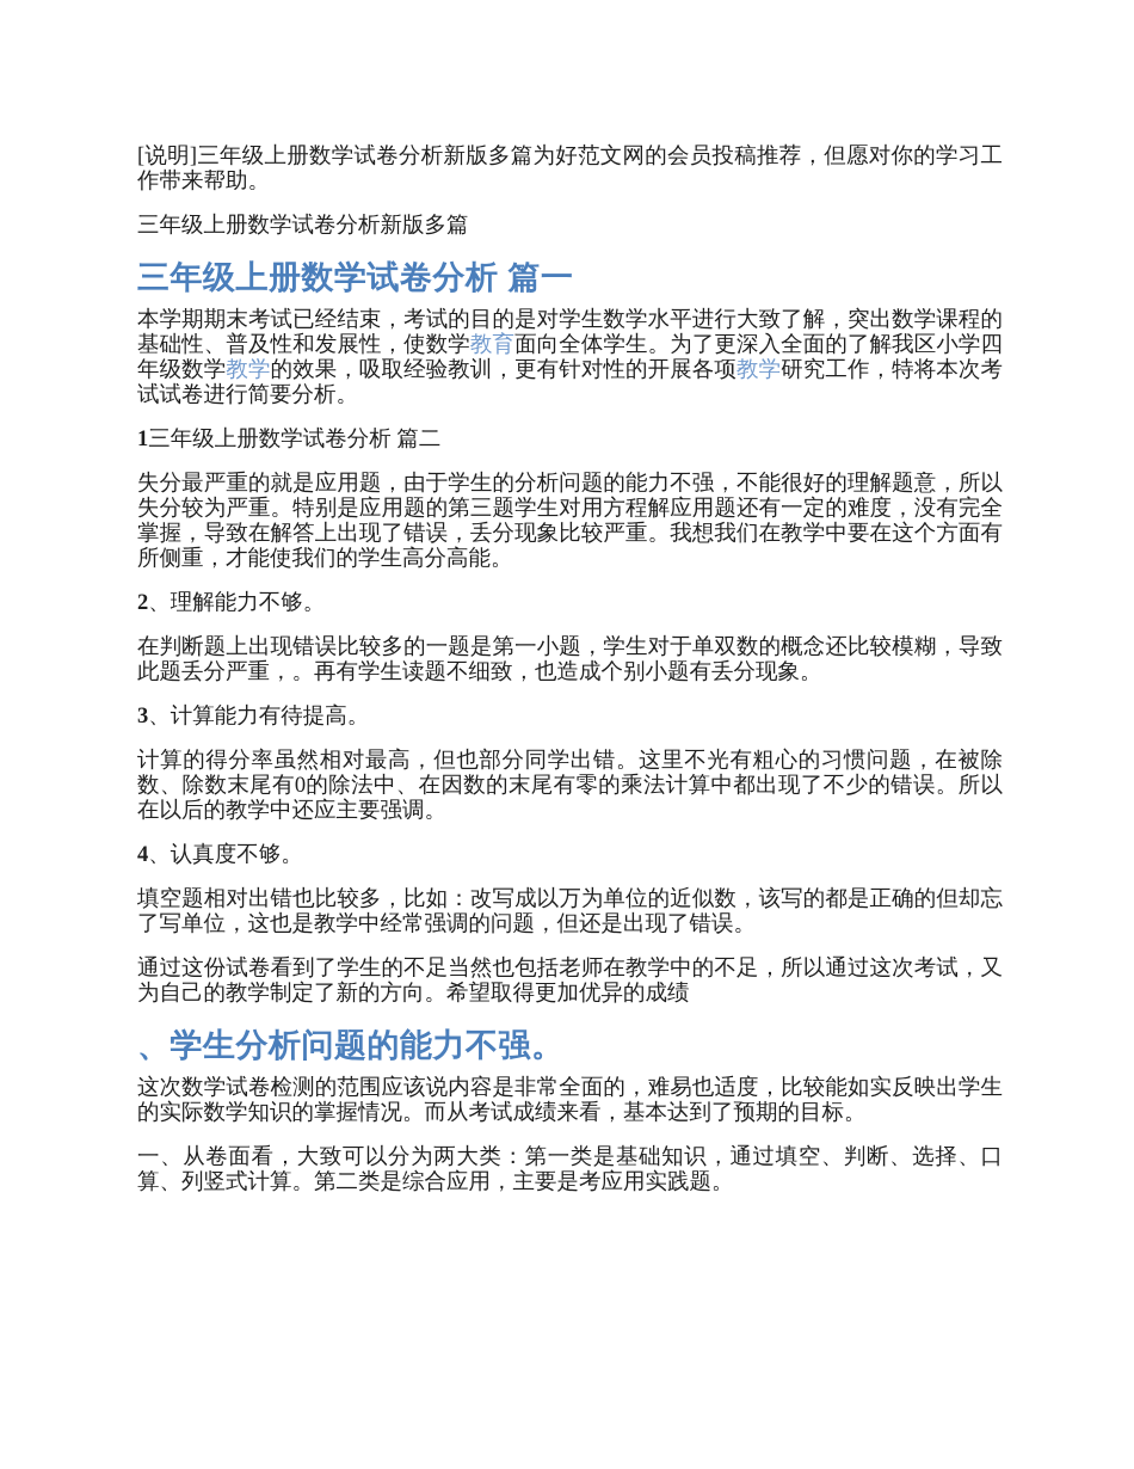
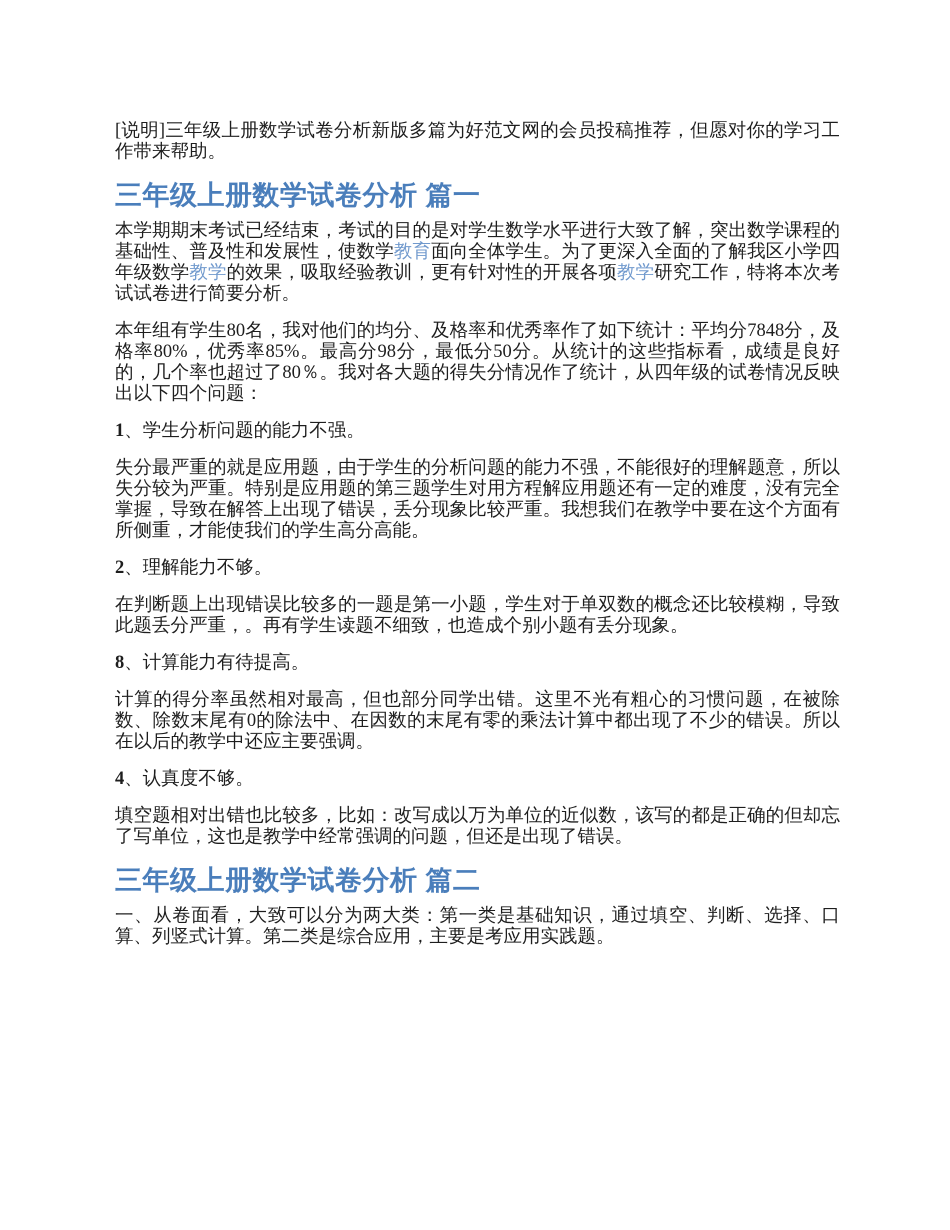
  [说明]三年级上册数学试卷分析新版多篇为好范文网的会员投稿推荐，但愿对你的学习工作带来帮助。
- 三年级上册数学试卷分析新版多篇
  三年级上册数学试卷分析 篇一
  本学期期末考试已经结束，考试的目的是对学生数学水平进行大致了解，突出数学课程的基础性、普及性和发展性，使数学教育面向全体学生。为了更深入全面的了解我区小学四年级数学教学的效果，吸取经验教训，更有针对性的开展各项教学研究工作，特将本次考试试卷进行简要分析。
+ 本年组有学生80名，我对他们的均分、及格率和优秀率作了如下统计：平均分7848分，及格率80%，优秀率85%。最高分98分，最低分50分。从统计的这些指标看，成绩是良好的，几个率也超过了80％。我对各大题的得失分情况作了统计，从四年级的试卷情况反映出以下四个问题：
- 1三年级上册数学试卷分析 篇二
+ 1、学生分析问题的能力不强。
  失分最严重的就是应用题，由于学生的分析问题的能力不强，不能很好的理解题意，所以失分较为严重。特别是应用题的第三题学生对用方程解应用题还有一定的难度，没有完全掌握，导致在解答上出现了错误，丢分现象比较严重。我想我们在教学中要在这个方面有所侧重，才能使我们的学生高分高能。
  2、理解能力不够。
  在判断题上出现错误比较多的一题是第一小题，学生对于单双数的概念还比较模糊，导致此题丢分严重，。再有学生读题不细致，也造成个别小题有丢分现象。
- 3、计算能力有待提高。
+ 8、计算能力有待提高。
  计算的得分率虽然相对最高，但也部分同学出错。这里不光有粗心的习惯问题，在被除数、除数末尾有0的除法中、在因数的末尾有零的乘法计算中都出现了不少的错误。所以在以后的教学中还应主要强调。
  4、认真度不够。
  填空题相对出错也比较多，比如：改写成以万为单位的近似数，该写的都是正确的但却忘了写单位，这也是教学中经常强调的问题，但还是出现了错误。
- 通过这份试卷看到了学生的不足当然也包括老师在教学中的不足，所以通过这次考试，又为自己的教学制定了新的方向。希望取得更加优异的成绩
- 、学生分析问题的能力不强。
+ 三年级上册数学试卷分析 篇二
- 这次数学试卷检测的范围应该说内容是非常全面的，难易也适度，比较能如实反映出学生的实际数学知识的掌握情况。而从考试成绩来看，基本达到了预期的目标。
  一、从卷面看，大致可以分为两大类：第一类是基础知识，通过填空、判断、选择、口算、列竖式计算。第二类是综合应用，主要是考应用实践题。
